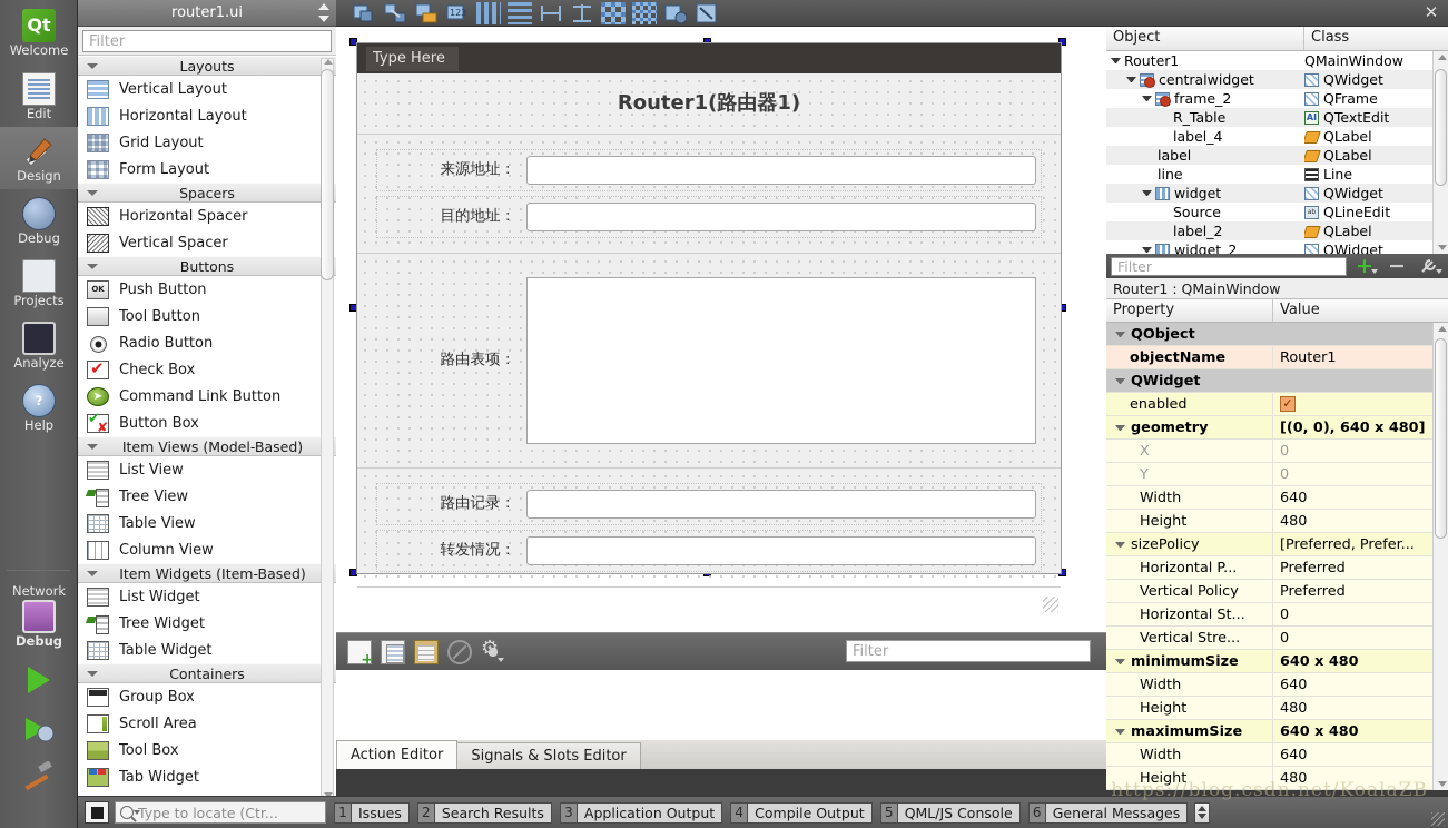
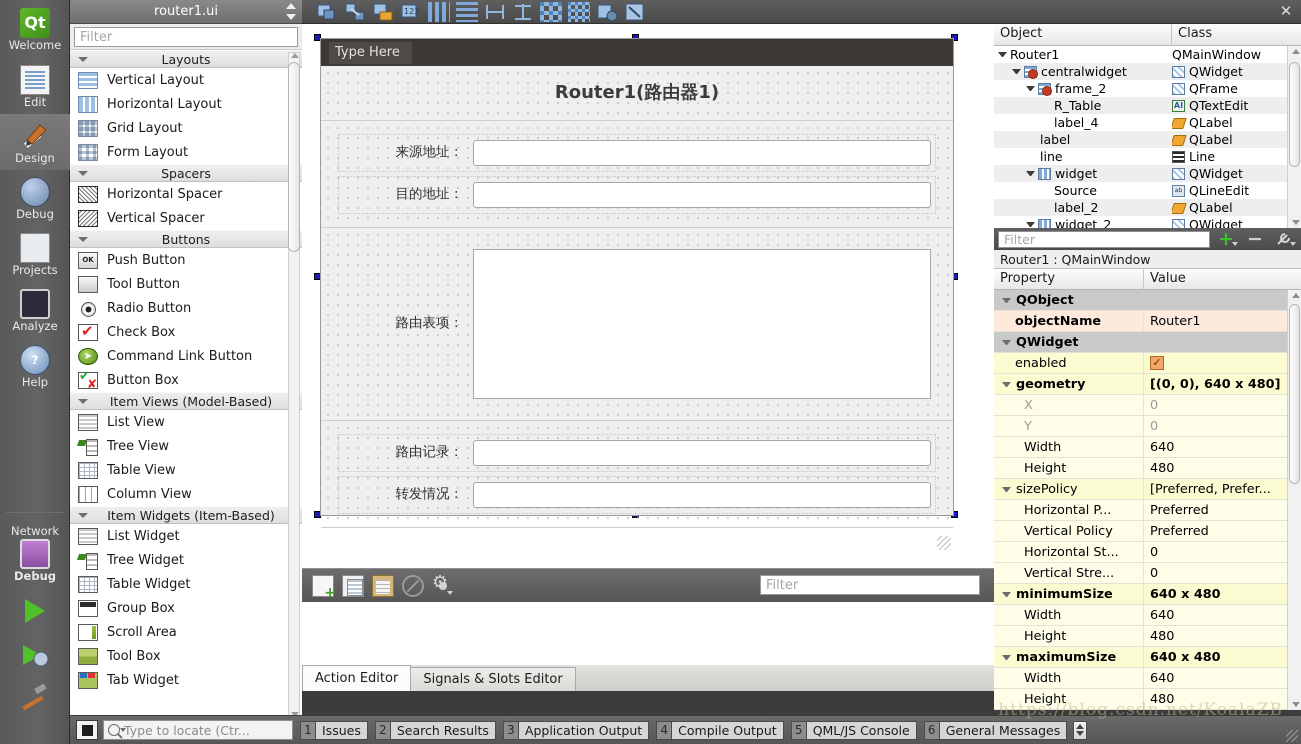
  Qt
  Welcome
  Edit
  Design
  Debug
  Projects
  Analyze
  ?
  Help
  Network
  Debug
  router1.ui
  Filter
  Layouts
  Vertical Layout
  Horizontal Layout
  Grid Layout
  Form Layout
  Spacers
  Horizontal Spacer
  Vertical Spacer
  Buttons
  OK
  Push Button
  Tool Button
  Radio Button
  Check Box
  ➤
  Command Link Button
  Button Box
  Item Views (Model-Based)
  List View
  Tree View
  Table View
  Column View
  Item Widgets (Item-Based)
  List Widget
  Tree Widget
  Table Widget
- Containers
  Group Box
  Scroll Area
  Tool Box
  Tab Widget
  123
  ✕
  Type Here
  Router1(路由器1)
  来源地址：
  目的地址：
  路由表项：
  路由记录：
  转发情况：
  Filter
  Action Editor
  Signals & Slots Editor
  Object
  Class
  Router1
  QMainWindow
  centralwidget
  QWidget
  frame_2
  QFrame
  R_Table
  AI
  QTextEdit
  label_4
  QLabel
  label
  QLabel
  line
  Line
  widget
  QWidget
  Source
  QLineEdit
  label_2
  QLabel
  widget_2
  QWidget
  Filter
  +
  −
  Router1 : QMainWindow
  Property
  Value
  QObject
  objectName
  Router1
  QWidget
  enabled
  ✓
  geometry
  [(0, 0), 640 x 480]
  X
  0
  Y
  0
  Width
  640
  Height
  480
  sizePolicy
  [Preferred, Prefer...
  Horizontal P...
  Preferred
  Vertical Policy
  Preferred
  Horizontal St...
  0
  Vertical Stre...
  0
  minimumSize
  640 x 480
  Width
  640
  Height
  480
  maximumSize
  640 x 480
  Width
  640
  Height
  480
  Type to locate (Ctr...
  1
  Issues
  2
  Search Results
  3
  Application Output
  4
  Compile Output
  5
  QML/JS Console
  6
  General Messages
  https://blog.csdn.net/KoalaZB
